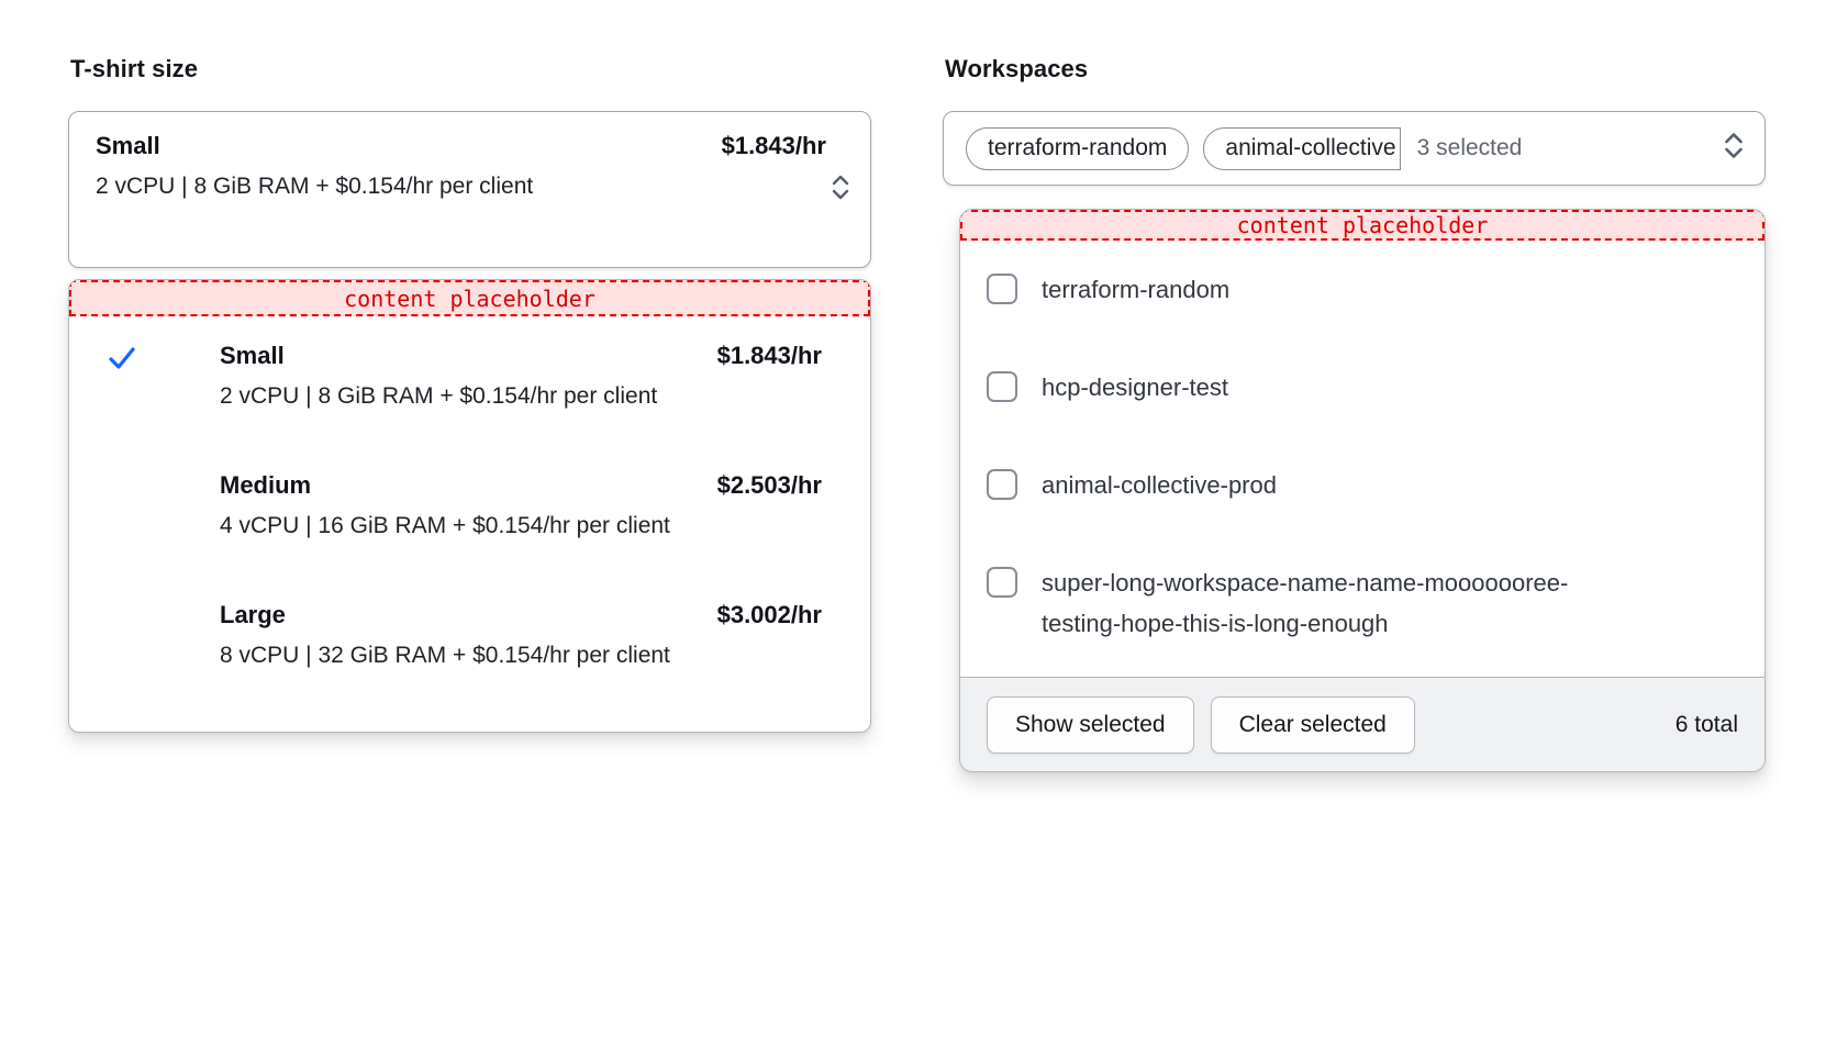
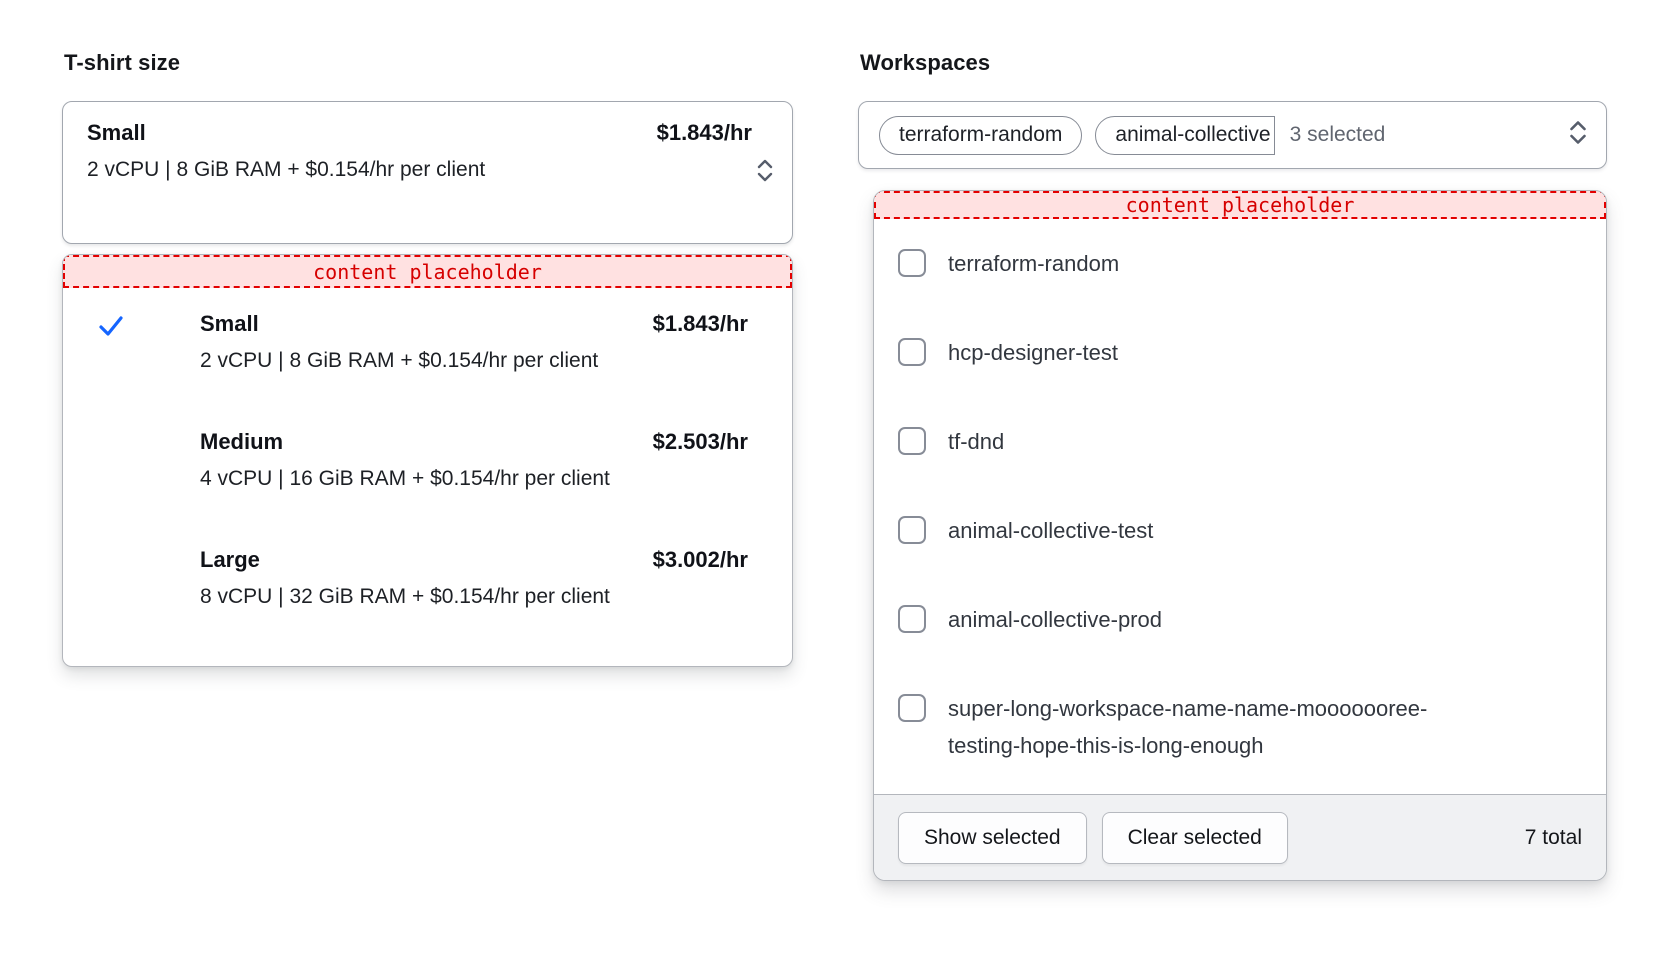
  T-shirt size
  Small
  $1.843/hr
  2 vCPU | 8 GiB RAM + $0.154/hr per client
  content placeholder
  Small
  $1.843/hr
  2 vCPU | 8 GiB RAM + $0.154/hr per client
  Medium
  $2.503/hr
  4 vCPU | 16 GiB RAM + $0.154/hr per client
  Large
  $3.002/hr
  8 vCPU | 32 GiB RAM + $0.154/hr per client
  Workspaces
  terraform-random
  animal-collective
  3 selected
  content placeholder
  terraform-random
  hcp-designer-test
+ tf-dnd
+ animal-collective-test
  animal-collective-prod
  super-long-workspace-name-name-mooooooree-testing-hope-this-is-long-enough
  Show selected
  Clear selected
- 6 total
+ 7 total
